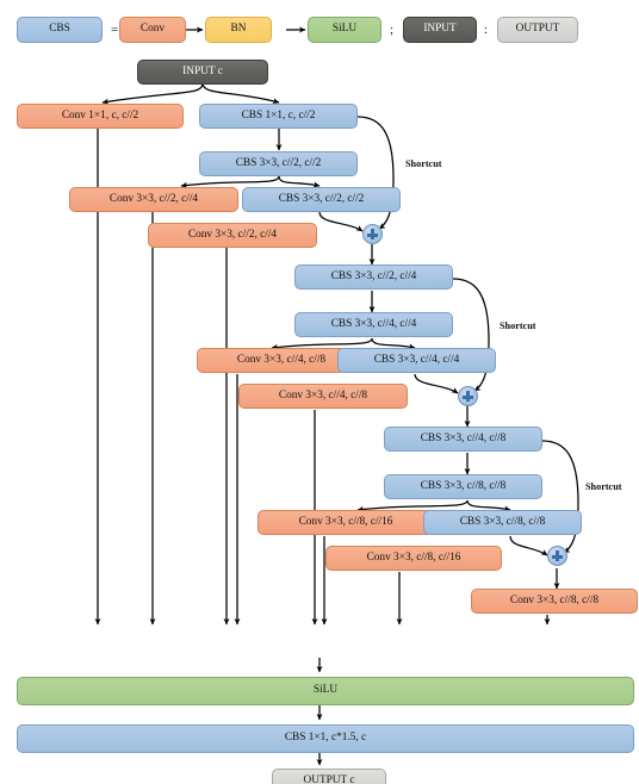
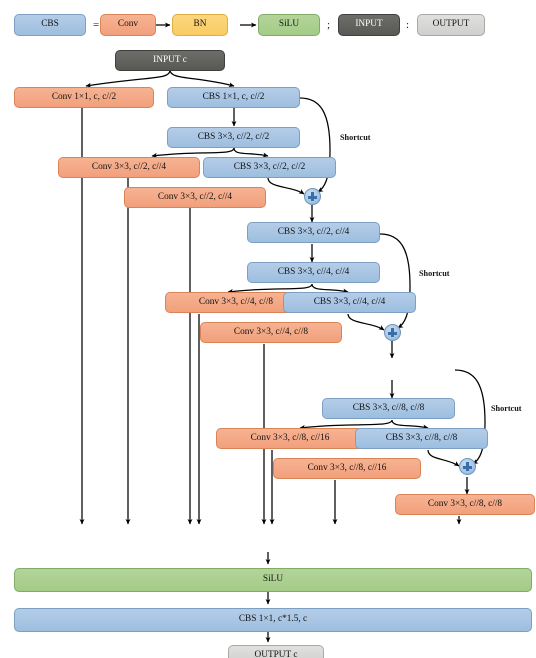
  CBS
  =
  Conv
  BN
  SiLU
  ;
  INPUT
  :
  OUTPUT
  INPUT c
  Conv 1×1, c, c//2
  CBS 1×1, c, c//2
  CBS 3×3, c//2, c//2
  Conv 3×3, c//2, c//4
  CBS 3×3, c//2, c//2
  Conv 3×3, c//2, c//4
  Shortcut
  CBS 3×3, c//2, c//4
  CBS 3×3, c//4, c//4
  Conv 3×3, c//4, c//8
  CBS 3×3, c//4, c//4
  Conv 3×3, c//4, c//8
  Shortcut
- CBS 3×3, c//4, c//8
  CBS 3×3, c//8, c//8
  Conv 3×3, c//8, c//16
  CBS 3×3, c//8, c//8
  Conv 3×3, c//8, c//16
  Shortcut
  Conv 3×3, c//8, c//8
  SiLU
  CBS 1×1, c*1.5, c
  OUTPUT c
